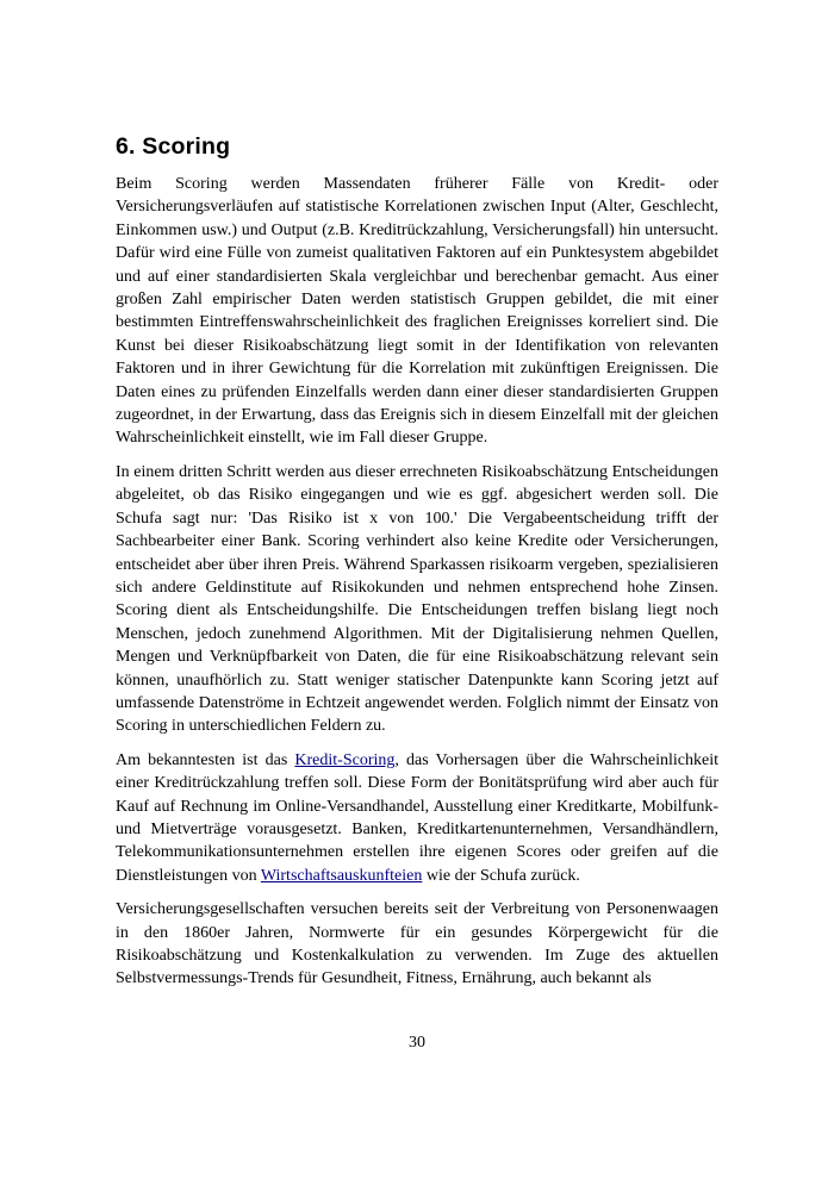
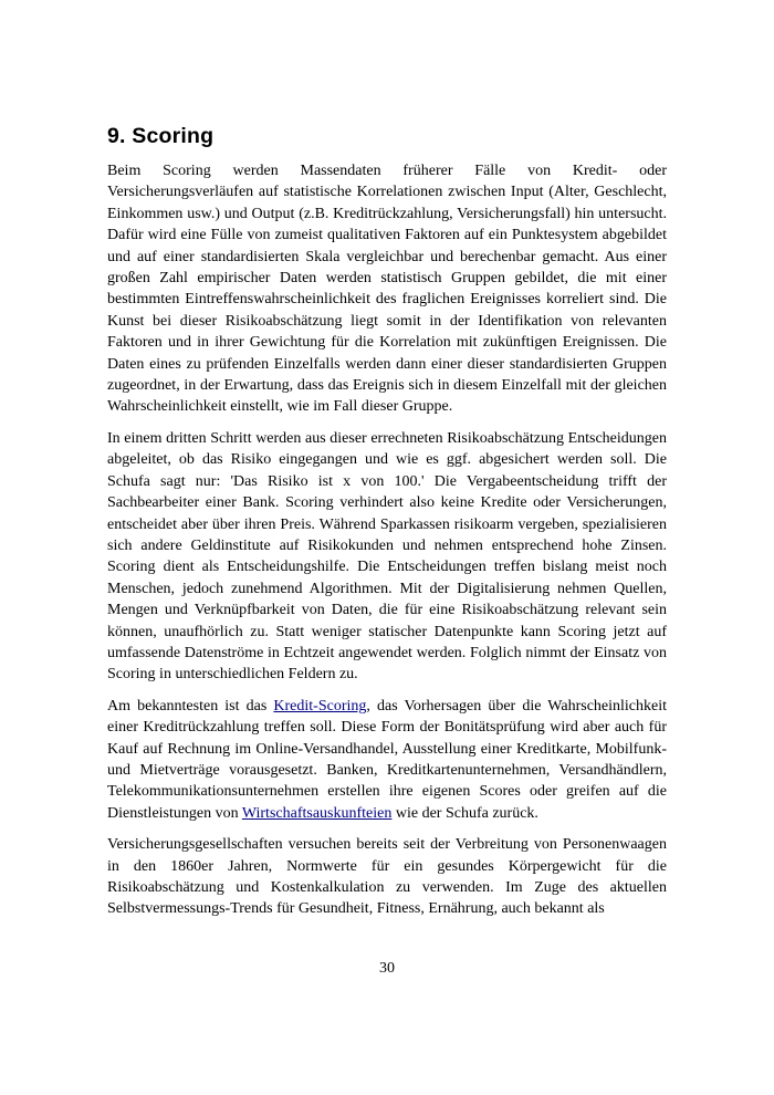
- 6. Scoring
+ 9. Scoring
  Beim Scoring werden Massendaten früherer Fälle von Kredit- oder Versicherungsverläufen auf statistische Korrelationen zwischen Input (Alter, Geschlecht, Einkommen usw.) und Output (z.B. Kreditrückzahlung, Versicherungsfall) hin untersucht. Dafür wird eine Fülle von zumeist qualitativen Faktoren auf ein Punktesystem abgebildet und auf einer standardisierten Skala vergleichbar und berechenbar gemacht. Aus einer großen Zahl empirischer Daten werden statistisch Gruppen gebildet, die mit einer bestimmten Eintreffenswahrscheinlichkeit des fraglichen Ereignisses korreliert sind. Die Kunst bei dieser Risikoabschätzung liegt somit in der Identifikation von relevanten Faktoren und in ihrer Gewichtung für die Korrelation mit zukünftigen Ereignissen. Die Daten eines zu prüfenden Einzelfalls werden dann einer dieser standardisierten Gruppen zugeordnet, in der Erwartung, dass das Ereignis sich in diesem Einzelfall mit der gleichen Wahrscheinlichkeit einstellt, wie im Fall dieser Gruppe.
- In einem dritten Schritt werden aus dieser errechneten Risikoabschätzung Entscheidungen abgeleitet, ob das Risiko eingegangen und wie es ggf. abgesichert werden soll. Die Schufa sagt nur: 'Das Risiko ist x von 100.' Die Vergabeentscheidung trifft der Sachbearbeiter einer Bank. Scoring verhindert also keine Kredite oder Versicherungen, entscheidet aber über ihren Preis. Während Sparkassen risikoarm vergeben, spezialisieren sich andere Geldinstitute auf Risikokunden und nehmen entsprechend hohe Zinsen. Scoring dient als Entscheidungshilfe. Die Entscheidungen treffen bislang liegt noch Menschen, jedoch zunehmend Algorithmen. Mit der Digitalisierung nehmen Quellen, Mengen und Verknüpfbarkeit von Daten, die für eine Risikoabschätzung relevant sein können, unaufhörlich zu. Statt weniger statischer Datenpunkte kann Scoring jetzt auf umfassende Datenströme in Echtzeit angewendet werden. Folglich nimmt der Einsatz von Scoring in unterschiedlichen Feldern zu.
+ In einem dritten Schritt werden aus dieser errechneten Risikoabschätzung Entscheidungen abgeleitet, ob das Risiko eingegangen und wie es ggf. abgesichert werden soll. Die Schufa sagt nur: 'Das Risiko ist x von 100.' Die Vergabeentscheidung trifft der Sachbearbeiter einer Bank. Scoring verhindert also keine Kredite oder Versicherungen, entscheidet aber über ihren Preis. Während Sparkassen risikoarm vergeben, spezialisieren sich andere Geldinstitute auf Risikokunden und nehmen entsprechend hohe Zinsen. Scoring dient als Entscheidungshilfe. Die Entscheidungen treffen bislang meist noch Menschen, jedoch zunehmend Algorithmen. Mit der Digitalisierung nehmen Quellen, Mengen und Verknüpfbarkeit von Daten, die für eine Risikoabschätzung relevant sein können, unaufhörlich zu. Statt weniger statischer Datenpunkte kann Scoring jetzt auf umfassende Datenströme in Echtzeit angewendet werden. Folglich nimmt der Einsatz von Scoring in unterschiedlichen Feldern zu.
  Am bekanntesten ist das Kredit-Scoring, das Vorhersagen über die Wahrscheinlichkeit einer Kreditrückzahlung treffen soll. Diese Form der Bonitätsprüfung wird aber auch für Kauf auf Rechnung im Online-Versandhandel, Ausstellung einer Kreditkarte, Mobilfunk- und Mietverträge vorausgesetzt. Banken, Kreditkartenunternehmen, Versandhändlern, Telekommunikationsunternehmen erstellen ihre eigenen Scores oder greifen auf die Dienstleistungen von Wirtschaftsauskunfteien wie der Schufa zurück.
  Versicherungsgesellschaften versuchen bereits seit der Verbreitung von Personenwaagen in den 1860er Jahren, Normwerte für ein gesundes Körpergewicht für die Risikoabschätzung und Kostenkalkulation zu verwenden. Im Zuge des aktuellen Selbstvermessungs-Trends für Gesundheit, Fitness, Ernährung, auch bekannt als
  30
